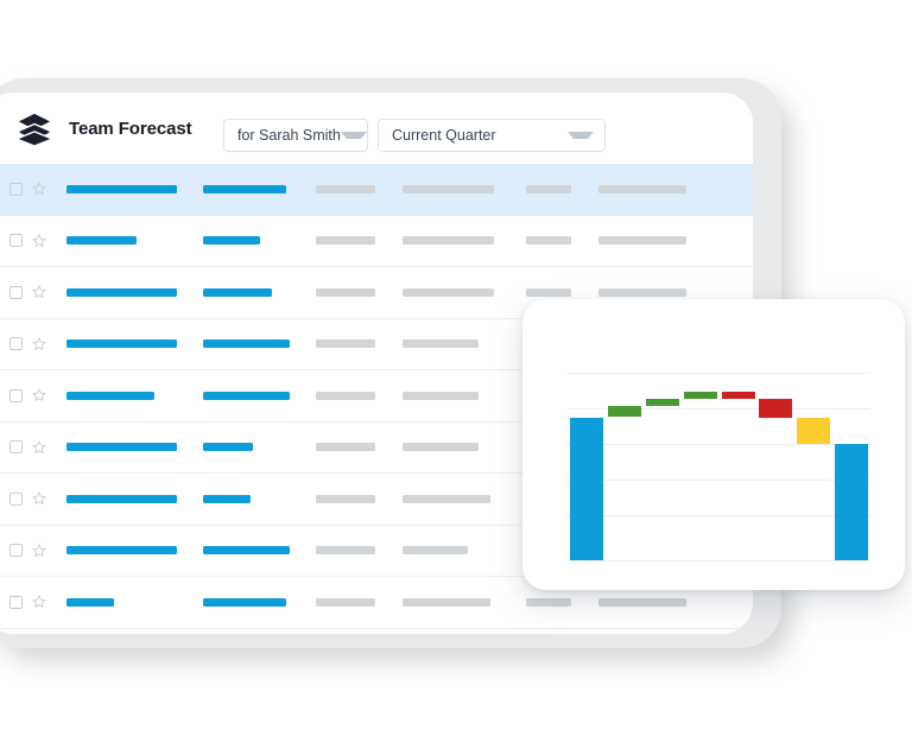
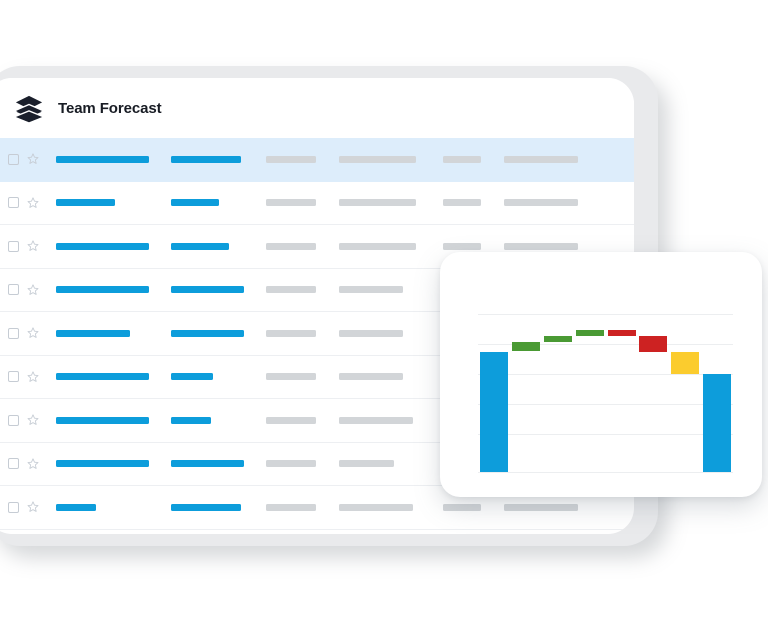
  Team Forecast
- for Sarah Smith
- Current Quarter
